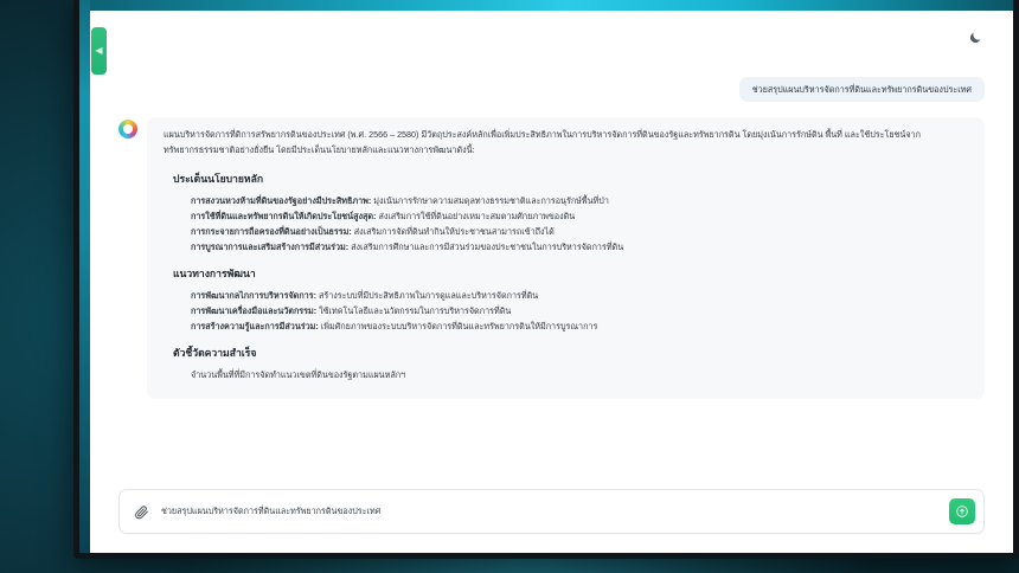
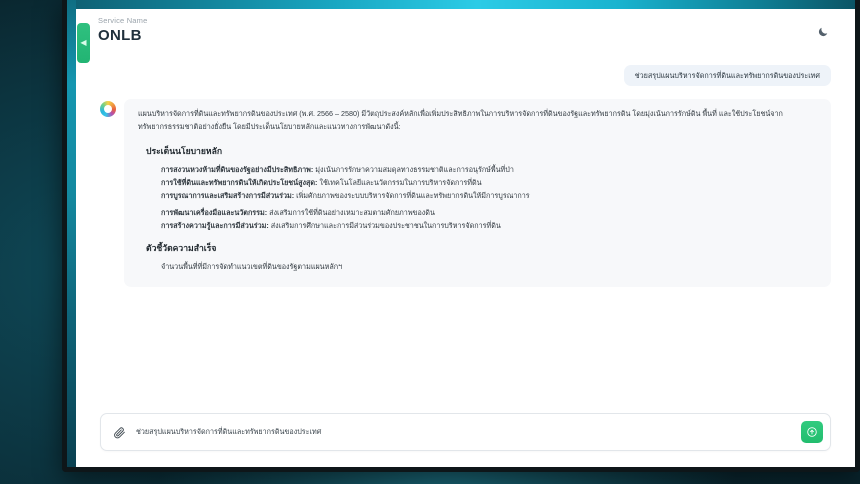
  ◀
+ Service Name
+ ONLB
  ช่วยสรุปแผนบริหารจัดการที่ดินและทรัพยากรดินของประเทศ
- แผนบริหารจัดการที่ดิการสรัพยากรดินของประเทศ (พ.ศ. 2566 – 2580) มีวัตถุประสงค์หลักเพื่อเพิ่มประสิทธิภาพในการบริหารจัดการที่ดินของรัฐและทรัพยากรดิน โดยมุ่งเน้นการรักษ์ดิน พื้นที่ และใช้ประโยชน์จากทรัพยากรธรรมชาติอย่างยั่งยืน โดยมีประเด็นนโยบายหลักและแนวทางการพัฒนาดังนี้:
+ แผนบริหารจัดการที่ดินและทรัพยากรดินของประเทศ (พ.ศ. 2566 – 2580) มีวัตถุประสงค์หลักเพื่อเพิ่มประสิทธิภาพในการบริหารจัดการที่ดินของรัฐและทรัพยากรดิน โดยมุ่งเน้นการรักษ์ดิน พื้นที่ และใช้ประโยชน์จากทรัพยากรธรรมชาติอย่างยั่งยืน โดยมีประเด็นนโยบายหลักและแนวทางการพัฒนาดังนี้:
  ประเด็นนโยบายหลัก
  การสงวนหวงห้ามที่ดินของรัฐอย่างมีประสิทธิภาพ: มุ่งเน้นการรักษาความสมดุลทางธรรมชาติและการอนุรักษ์พื้นที่ป่า
- การใช้ที่ดินและทรัพยากรดินให้เกิดประโยชน์สูงสุด: ส่งเสริมการใช้ที่ดินอย่างเหมาะสมตามศักยภาพของดิน
+ การใช้ที่ดินและทรัพยากรดินให้เกิดประโยชน์สูงสุด: ใช้เทคโนโลยีและนวัตกรรมในการบริหารจัดการที่ดิน
- การกระจายการถือครองที่ดินอย่างเป็นธรรม: ส่งเสริมการจัดที่ดินทำกินให้ประชาชนสามารถเข้าถึงได้
- การบูรณาการและเสริมสร้างการมีส่วนร่วม: ส่งเสริมการศึกษาและการมีส่วนร่วมของประชาชนในการบริหารจัดการที่ดิน
+ การบูรณาการและเสริมสร้างการมีส่วนร่วม: เพิ่มศักยภาพของระบบบริหารจัดการที่ดินและทรัพยากรดินให้มีการบูรณาการ
- แนวทางการพัฒนา
- การพัฒนากลไกการบริหารจัดการ: สร้างระบบที่มีประสิทธิภาพในการดูแลและบริหารจัดการที่ดิน
- การพัฒนาเครื่องมือและนวัตกรรม: ใช้เทคโนโลยีและนวัตกรรมในการบริหารจัดการที่ดิน
+ การพัฒนาเครื่องมือและนวัตกรรม: ส่งเสริมการใช้ที่ดินอย่างเหมาะสมตามศักยภาพของดิน
- การสร้างความรู้และการมีส่วนร่วม: เพิ่มศักยภาพของระบบบริหารจัดการที่ดินและทรัพยากรดินให้มีการบูรณาการ
+ การสร้างความรู้และการมีส่วนร่วม: ส่งเสริมการศึกษาและการมีส่วนร่วมของประชาชนในการบริหารจัดการที่ดิน
  ตัวชี้วัดความสำเร็จ
  จำนวนพื้นที่ที่มีการจัดทำแนวเขตที่ดินของรัฐตามแผนหลักฯ
  ช่วยสรุปแผนบริหารจัดการที่ดินและทรัพยากรดินของประเทศ
